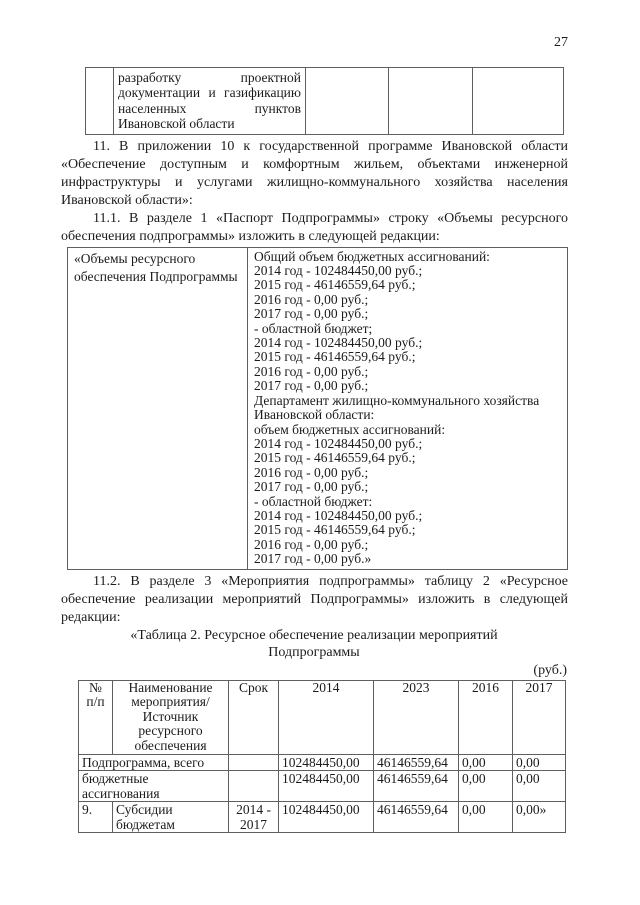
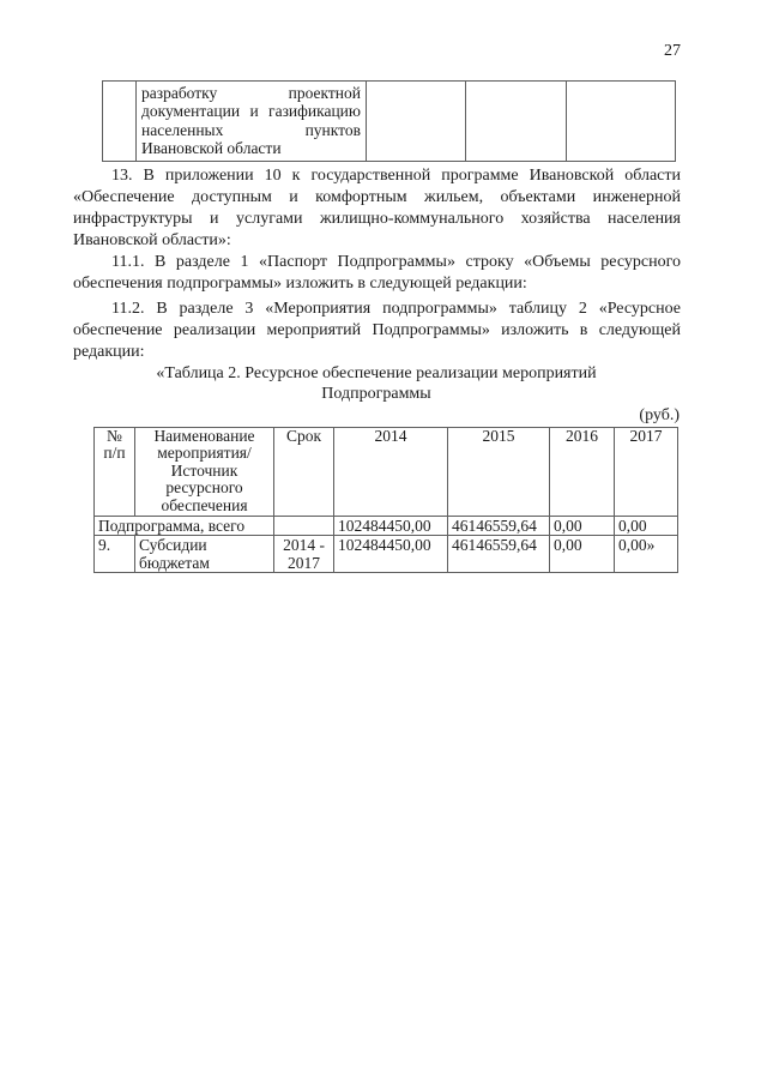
  27
  	разработку проектной документации и газификацию населенных пунктов Ивановской области
- 11. В приложении 10 к государственной программе Ивановской области «Обеспечение доступным и комфортным жильем, объектами инженерной инфраструктуры и услугами жилищно-коммунального хозяйства населения Ивановской области»:
+ 13. В приложении 10 к государственной программе Ивановской области «Обеспечение доступным и комфортным жильем, объектами инженерной инфраструктуры и услугами жилищно-коммунального хозяйства населения Ивановской области»:
  11.1. В разделе 1 «Паспорт Подпрограммы» строку «Объемы ресурсного обеспечения подпрограммы» изложить в следующей редакции:
- «Объемы ресурсного обеспечения Подпрограммы	Общий объем бюджетных ассигнований: 2014 год - 102484450,00 руб.; 2015 год - 46146559,64 руб.; 2016 год - 0,00 руб.; 2017 год - 0,00 руб.; - областной бюджет; 2014 год - 102484450,00 руб.; 2015 год - 46146559,64 руб.; 2016 год - 0,00 руб.; 2017 год - 0,00 руб.; Департамент жилищно-коммунального хозяйства Ивановской области: объем бюджетных ассигнований: 2014 год - 102484450,00 руб.; 2015 год - 46146559,64 руб.; 2016 год - 0,00 руб.; 2017 год - 0,00 руб.; - областной бюджет: 2014 год - 102484450,00 руб.; 2015 год - 46146559,64 руб.; 2016 год - 0,00 руб.; 2017 год - 0,00 руб.»
  11.2. В разделе 3 «Мероприятия подпрограммы» таблицу 2 «Ресурсное обеспечение реализации мероприятий Подпрограммы» изложить в следующей редакции:
  «Таблица 2. Ресурсное обеспечение реализации мероприятий
  Подпрограммы
  (руб.)
- № п/п	Наименование мероприятия/Источник ресурсного обеспечения	Срок	2014	2023	2016	2017
+ № п/п	Наименование мероприятия/Источник ресурсного обеспечения	Срок	2014	2015	2016	2017
  Подпрограмма, всего		102484450,00	46146559,64	0,00	0,00
- бюджетные ассигнования		102484450,00	46146559,64	0,00	0,00
  9.	Субсидии бюджетам	2014 - 2017	102484450,00	46146559,64	0,00	0,00»
